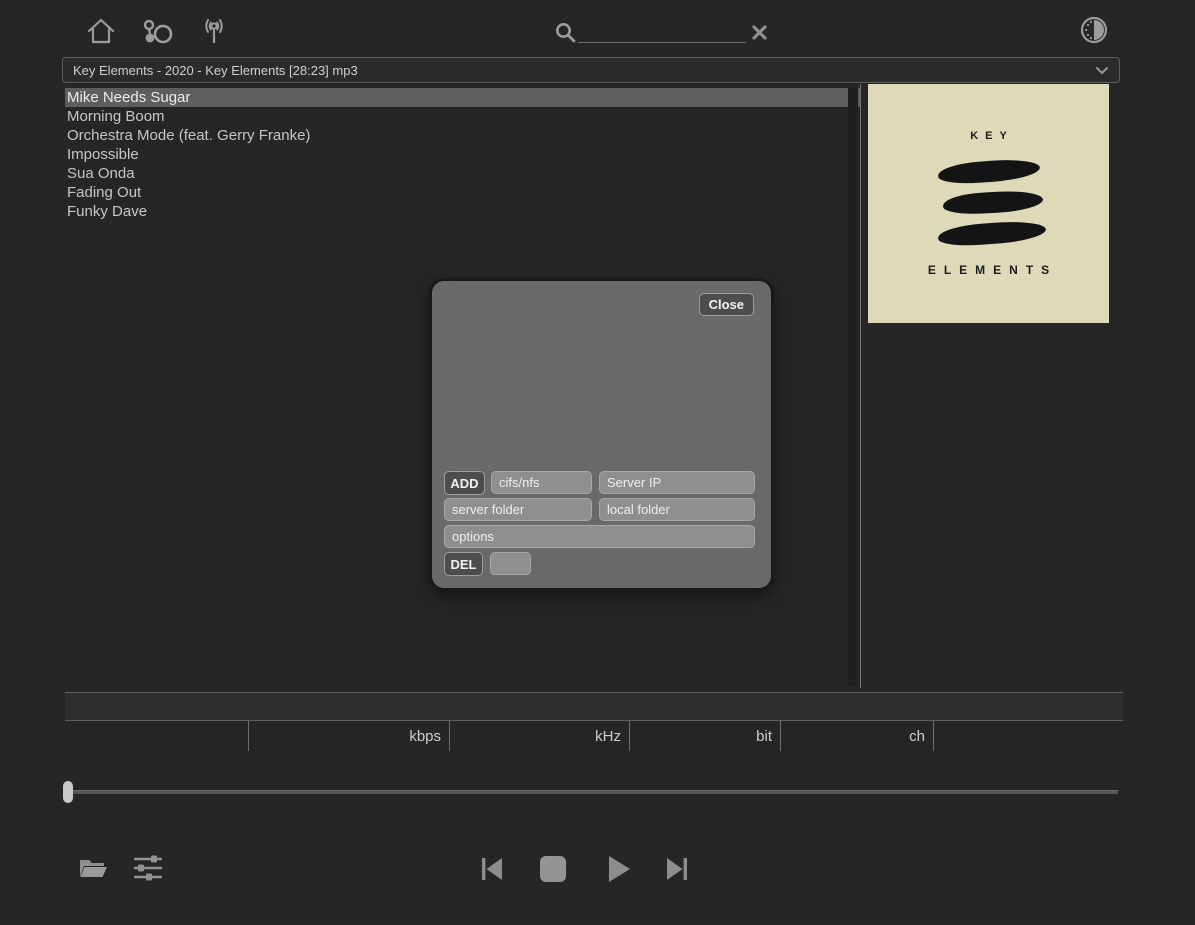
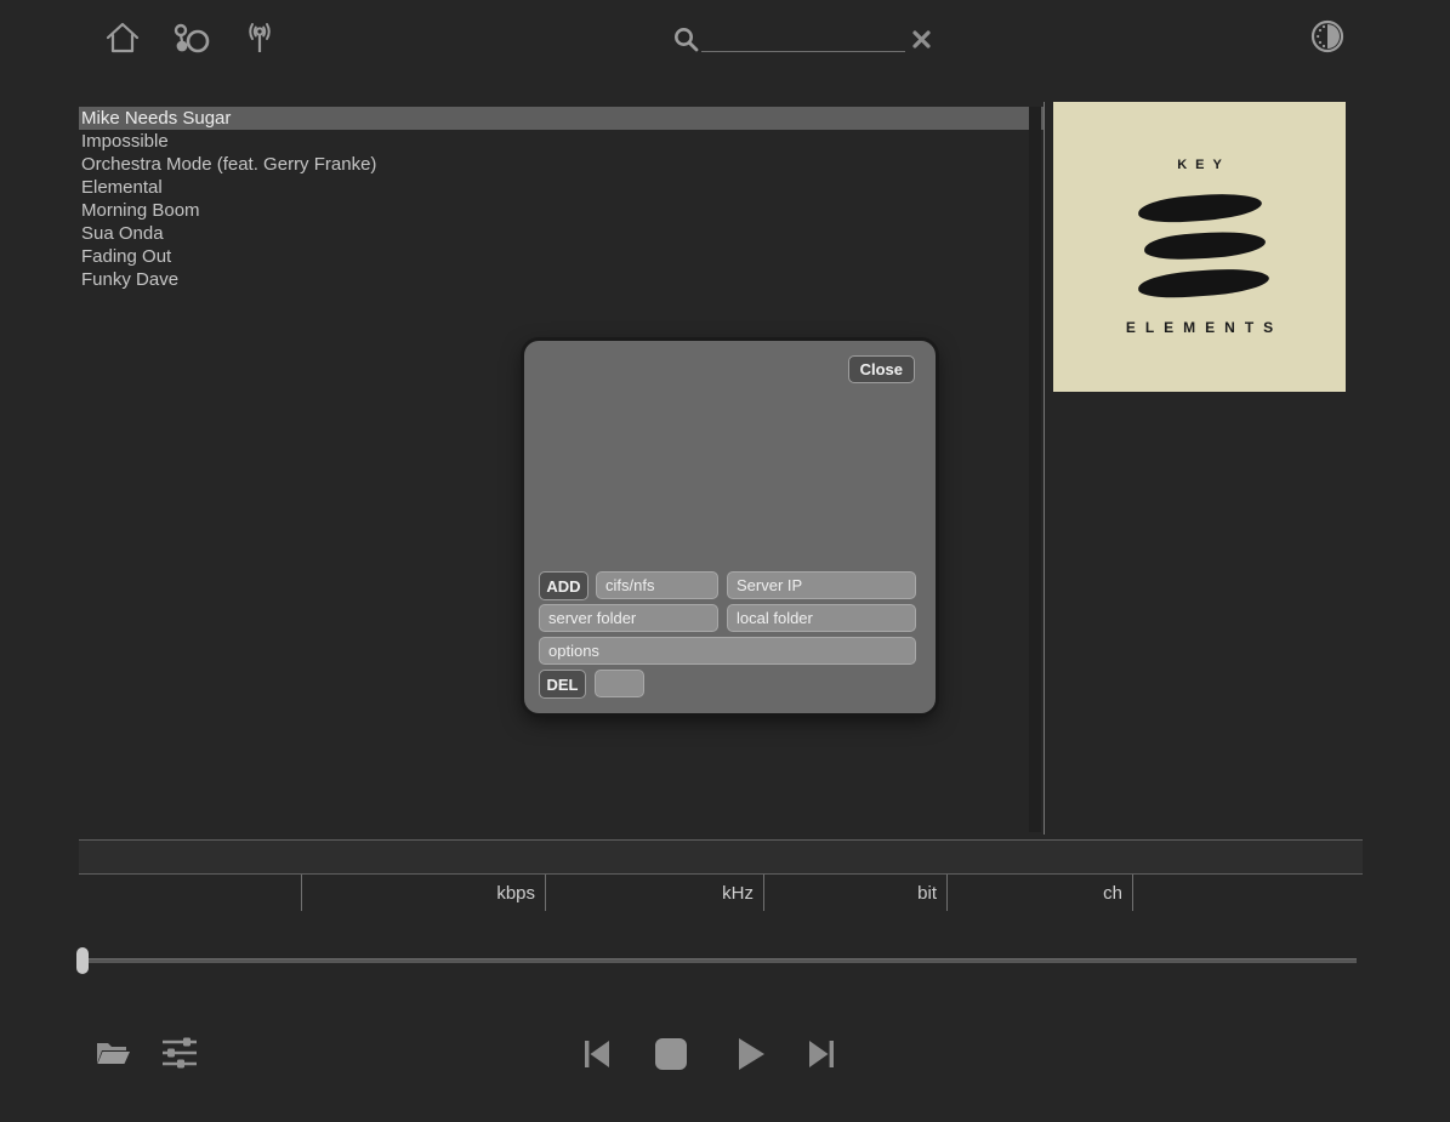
- Key Elements - 2020 - Key Elements [28:23] mp3
  Mike Needs Sugar
- Morning Boom
+ Impossible
  Orchestra Mode (feat. Gerry Franke)
+ Elemental
- Impossible
+ Morning Boom
  Sua Onda
  Fading Out
  Funky Dave
  KEY
  ELEMENTS
  Close
  ADD
  cifs/nfs
  Server IP
  server folder
  local folder
  options
  DEL
  kbps
  kHz
  bit
  ch
